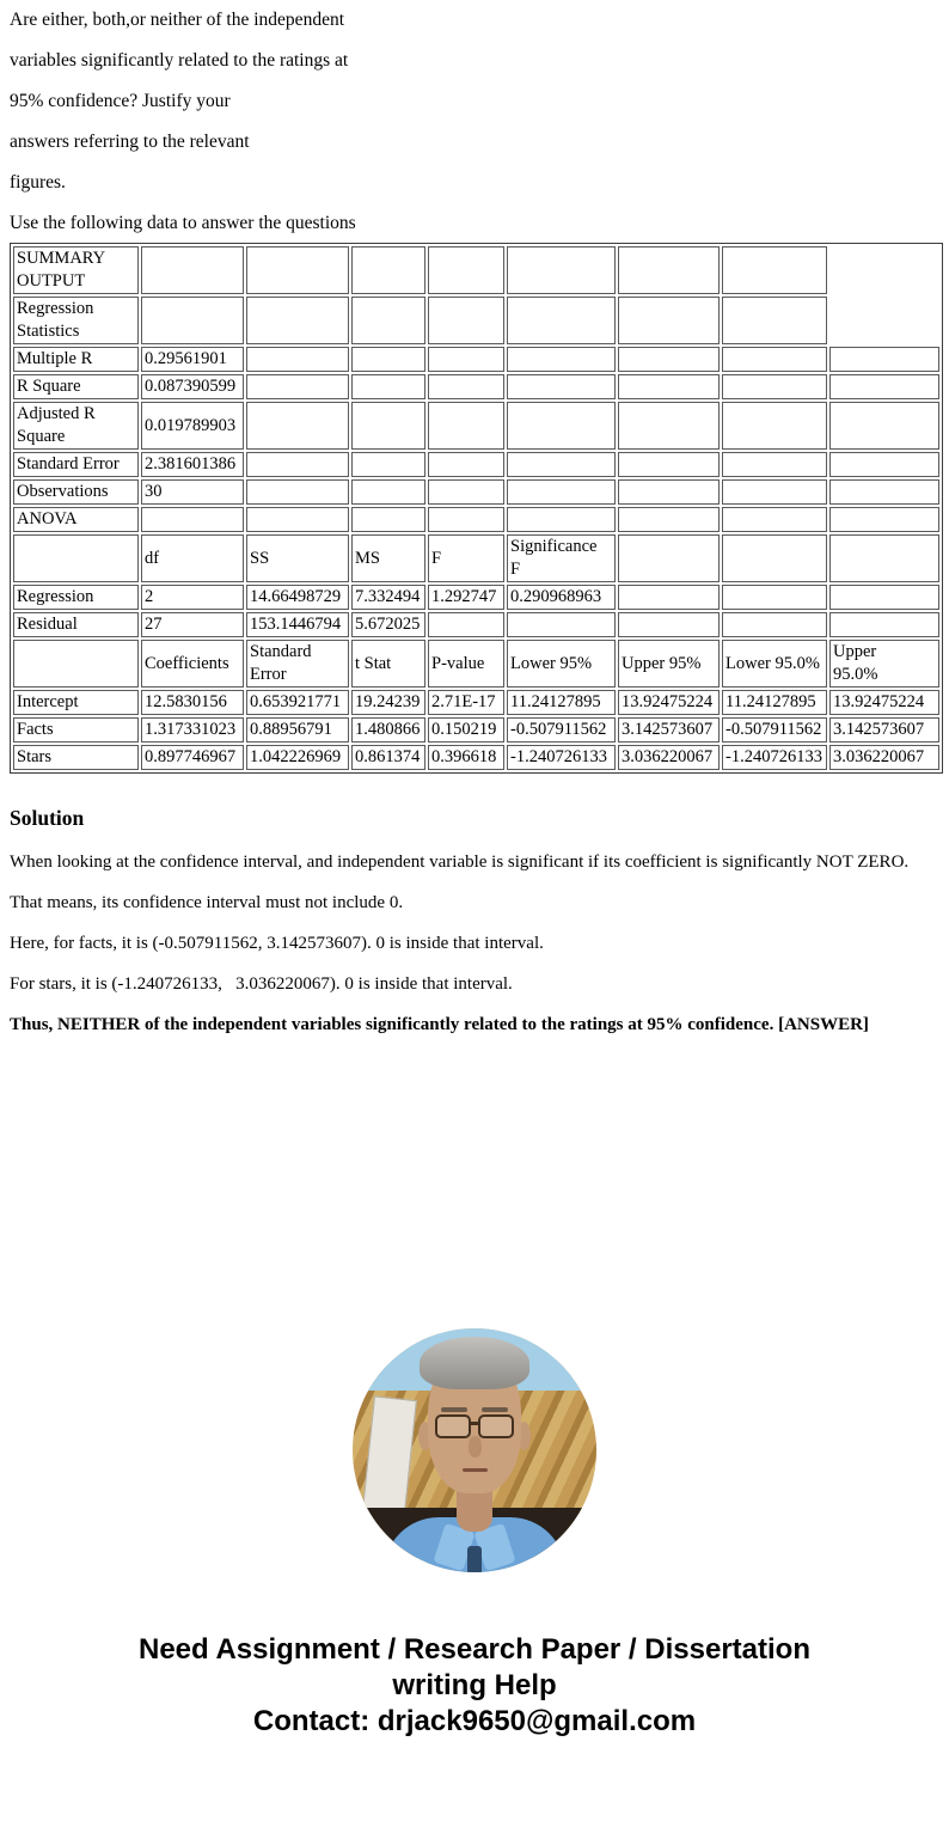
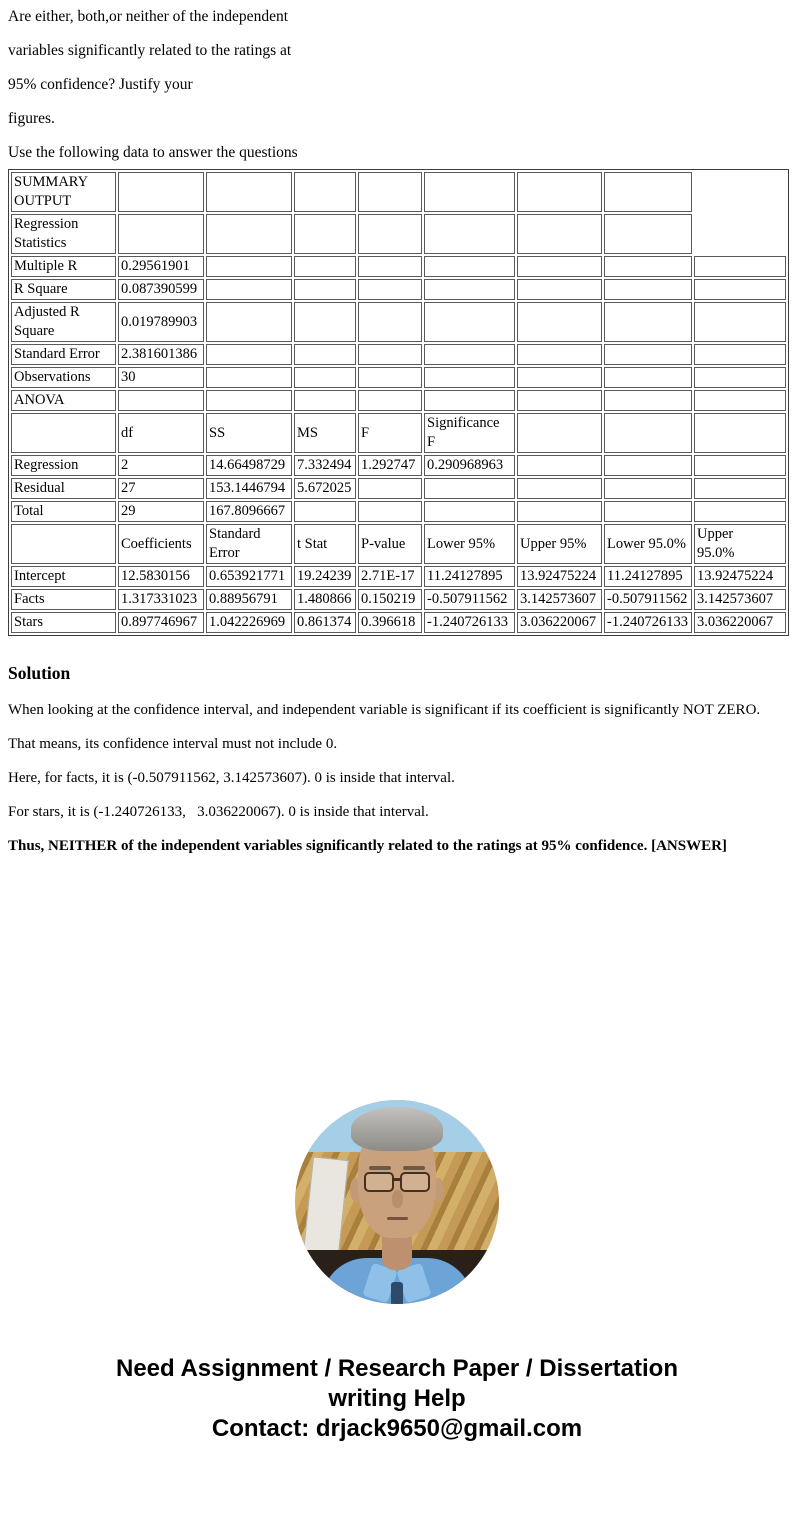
  Are either, both,or neither of the independent
  variables significantly related to the ratings at
  95% confidence? Justify your
- answers referring to the relevant
  figures.
  Use the following data to answer the questions
  SUMMARY OUTPUT
  Regression Statistics
  Multiple R	0.29561901
  R Square	0.087390599
  Adjusted R Square	0.019789903
  Standard Error	2.381601386
  Observations	30
  ANOVA
  	df	SS	MS	F	Significance F
  Regression	2	14.66498729	7.332494	1.292747	0.290968963
  Residual	27	153.1446794	5.672025
+ Total	29	167.8096667
  	Coefficients	Standard Error	t Stat	P-value	Lower 95%	Upper 95%	Lower 95.0%	Upper 95.0%
  Intercept	12.5830156	0.653921771	19.24239	2.71E-17	11.24127895	13.92475224	11.24127895	13.92475224
  Facts	1.317331023	0.88956791	1.480866	0.150219	-0.507911562	3.142573607	-0.507911562	3.142573607
  Stars	0.897746967	1.042226969	0.861374	0.396618	-1.240726133	3.036220067	-1.240726133	3.036220067
  Solution
  When looking at the confidence interval, and independent variable is significant if its coefficient is significantly NOT ZERO.
  That means, its confidence interval must not include 0.
  Here, for facts, it is (-0.507911562, 3.142573607). 0 is inside that interval.
  For stars, it is (-1.240726133, 3.036220067). 0 is inside that interval.
  Thus, NEITHER of the independent variables significantly related to the ratings at 95% confidence. [ANSWER]
  Need Assignment / Research Paper / Dissertation writing Help
  Contact: drjack9650@gmail.com
